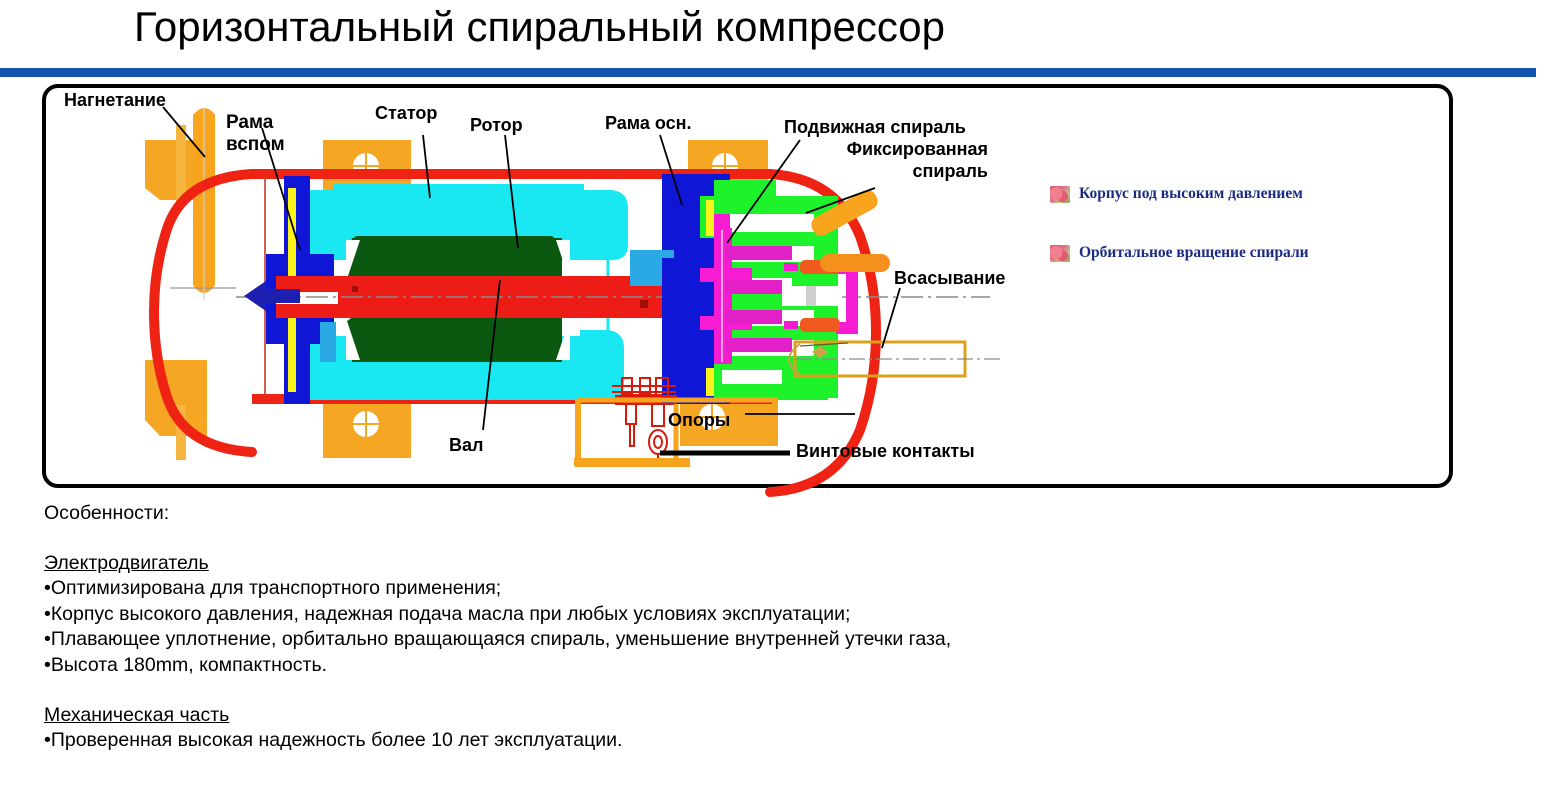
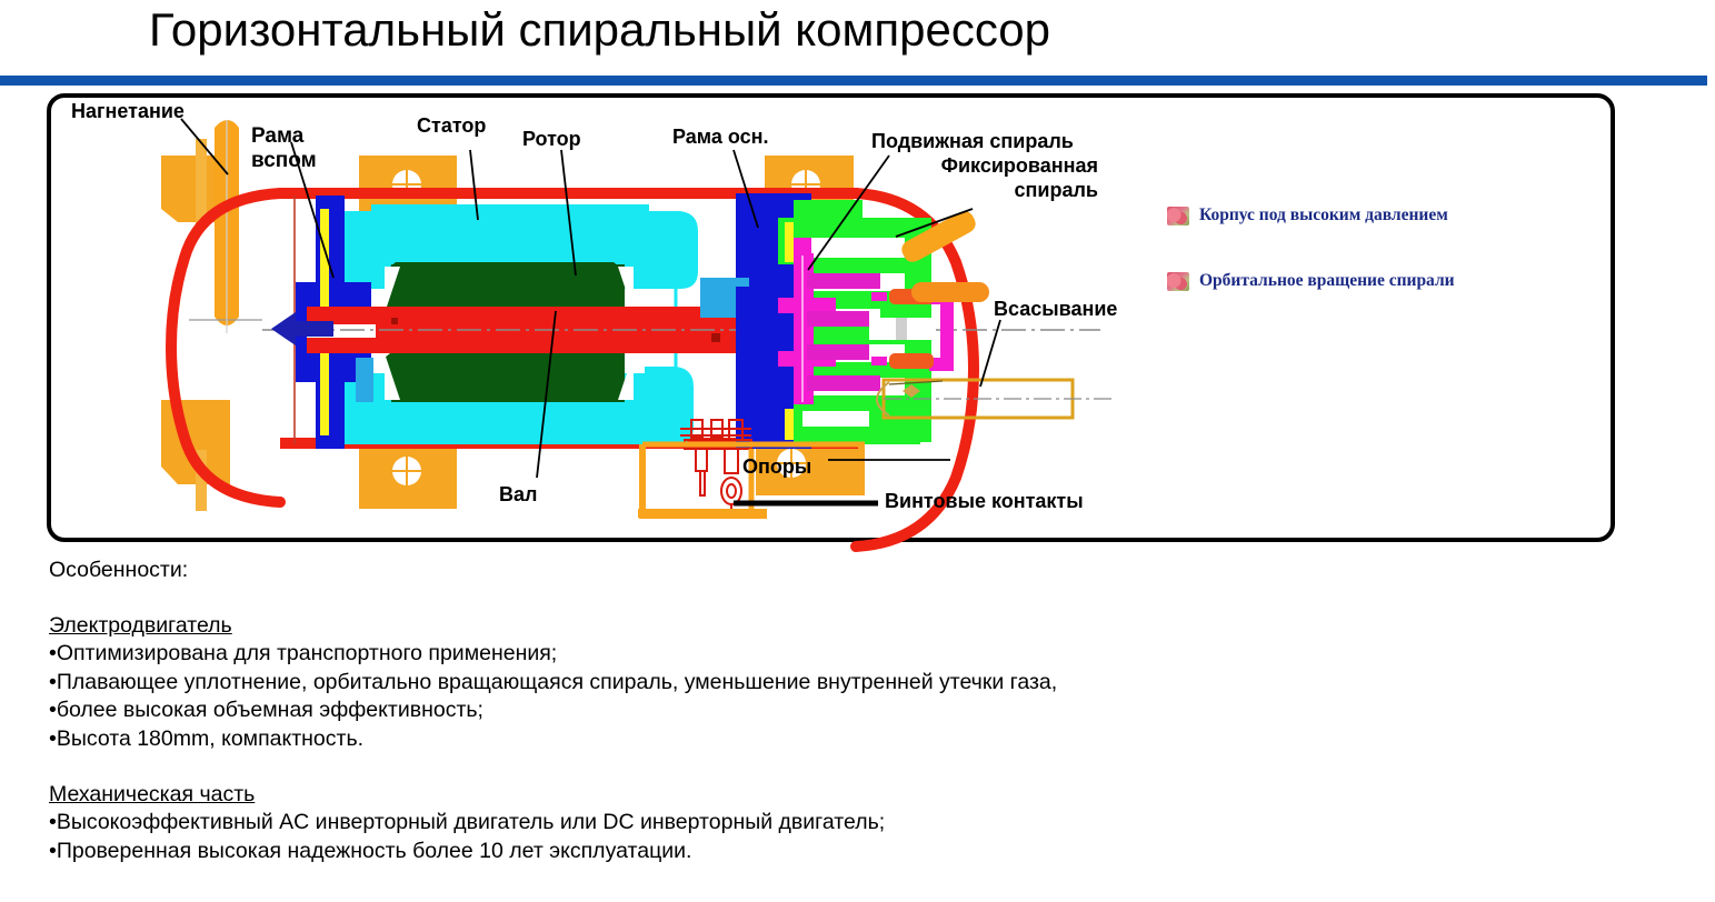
  Горизонтальный спиральный компрессор
  Нагнетание
  Рама
  вспом
  Статор
  Ротор
  Рама осн.
  Подвижная спираль
  Фиксированная
  спираль
  Всасывание
  Вал
  Опоры
  Винтовые контакты
  Корпус под высоким давлением
  Орбитальное вращение спирали
  Особенности:
  Электродвигатель
  •Оптимизирована для транспортного применения;
- •Корпус высокого давления, надежная подача масла при любых условиях эксплуатации;
  •Плавающее уплотнение, орбитально вращающаяся спираль, уменьшение внутренней утечки газа,
+ •более высокая объемная эффективность;
  •Высота 180mm, компактность.
  Механическая часть
+ •Высокоэффективный AC инверторный двигатель или DC инверторный двигатель;
  •Проверенная высокая надежность более 10 лет эксплуатации.
